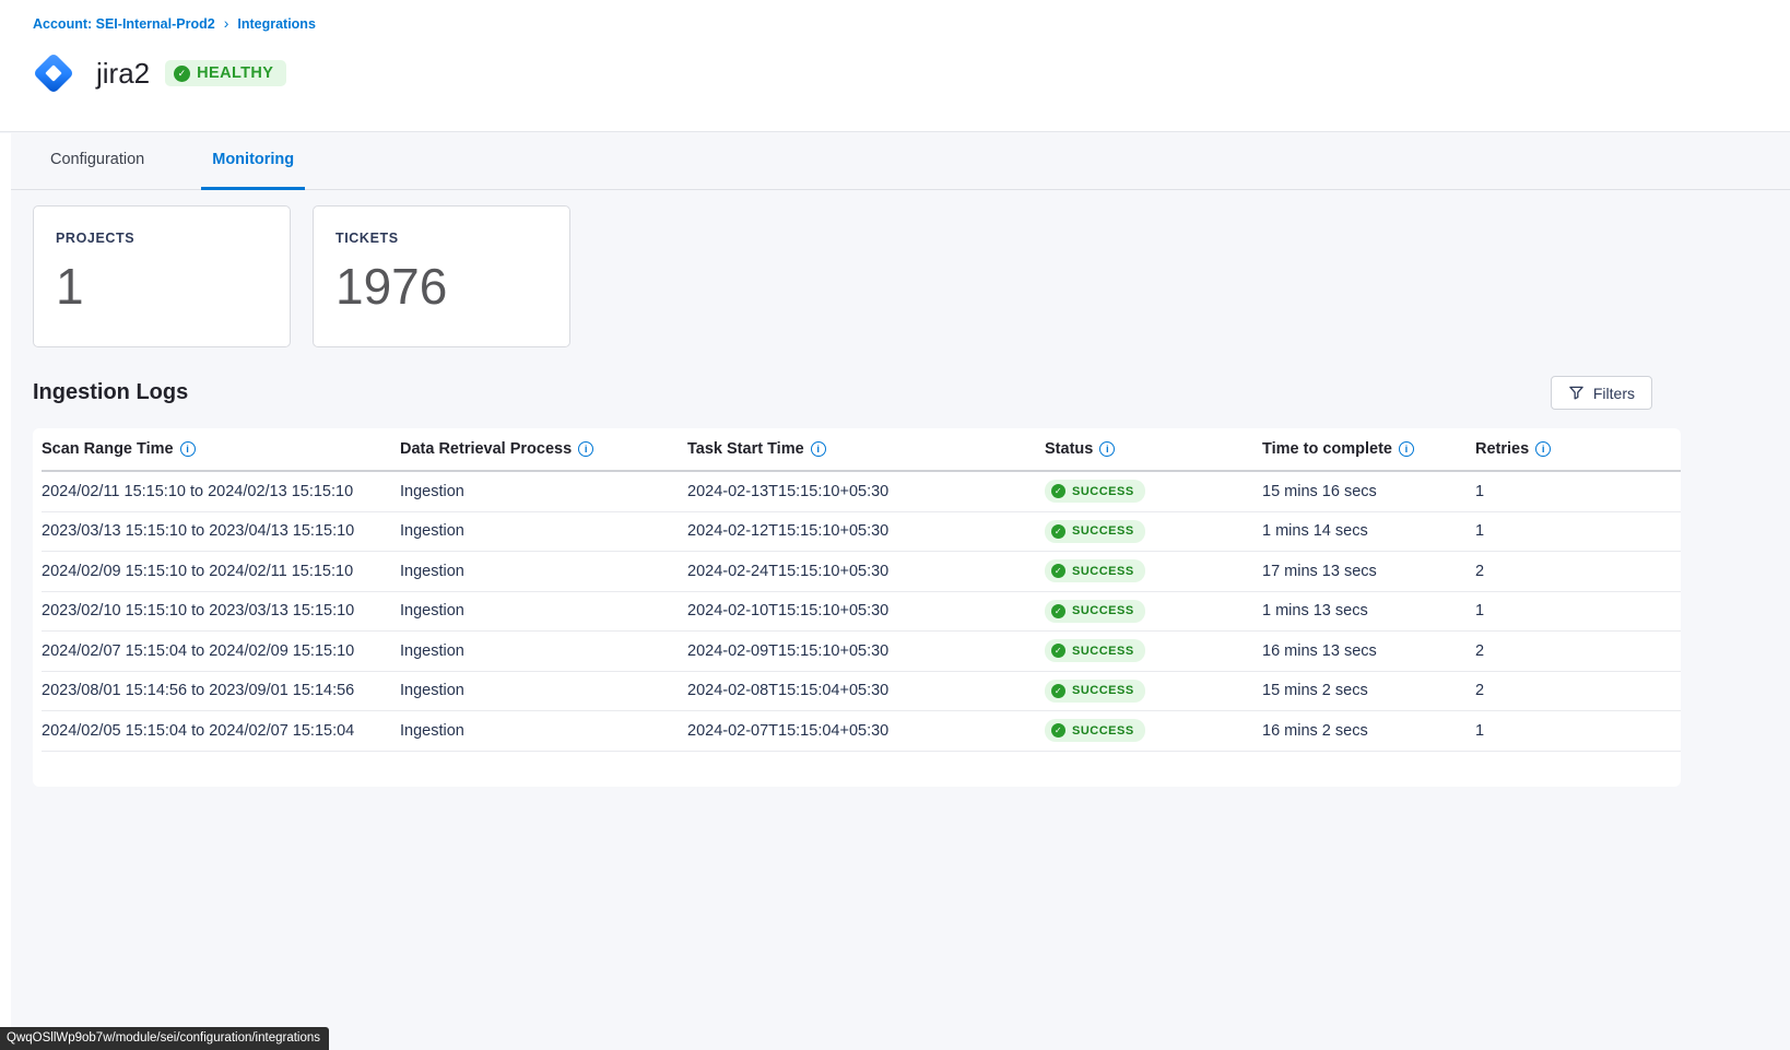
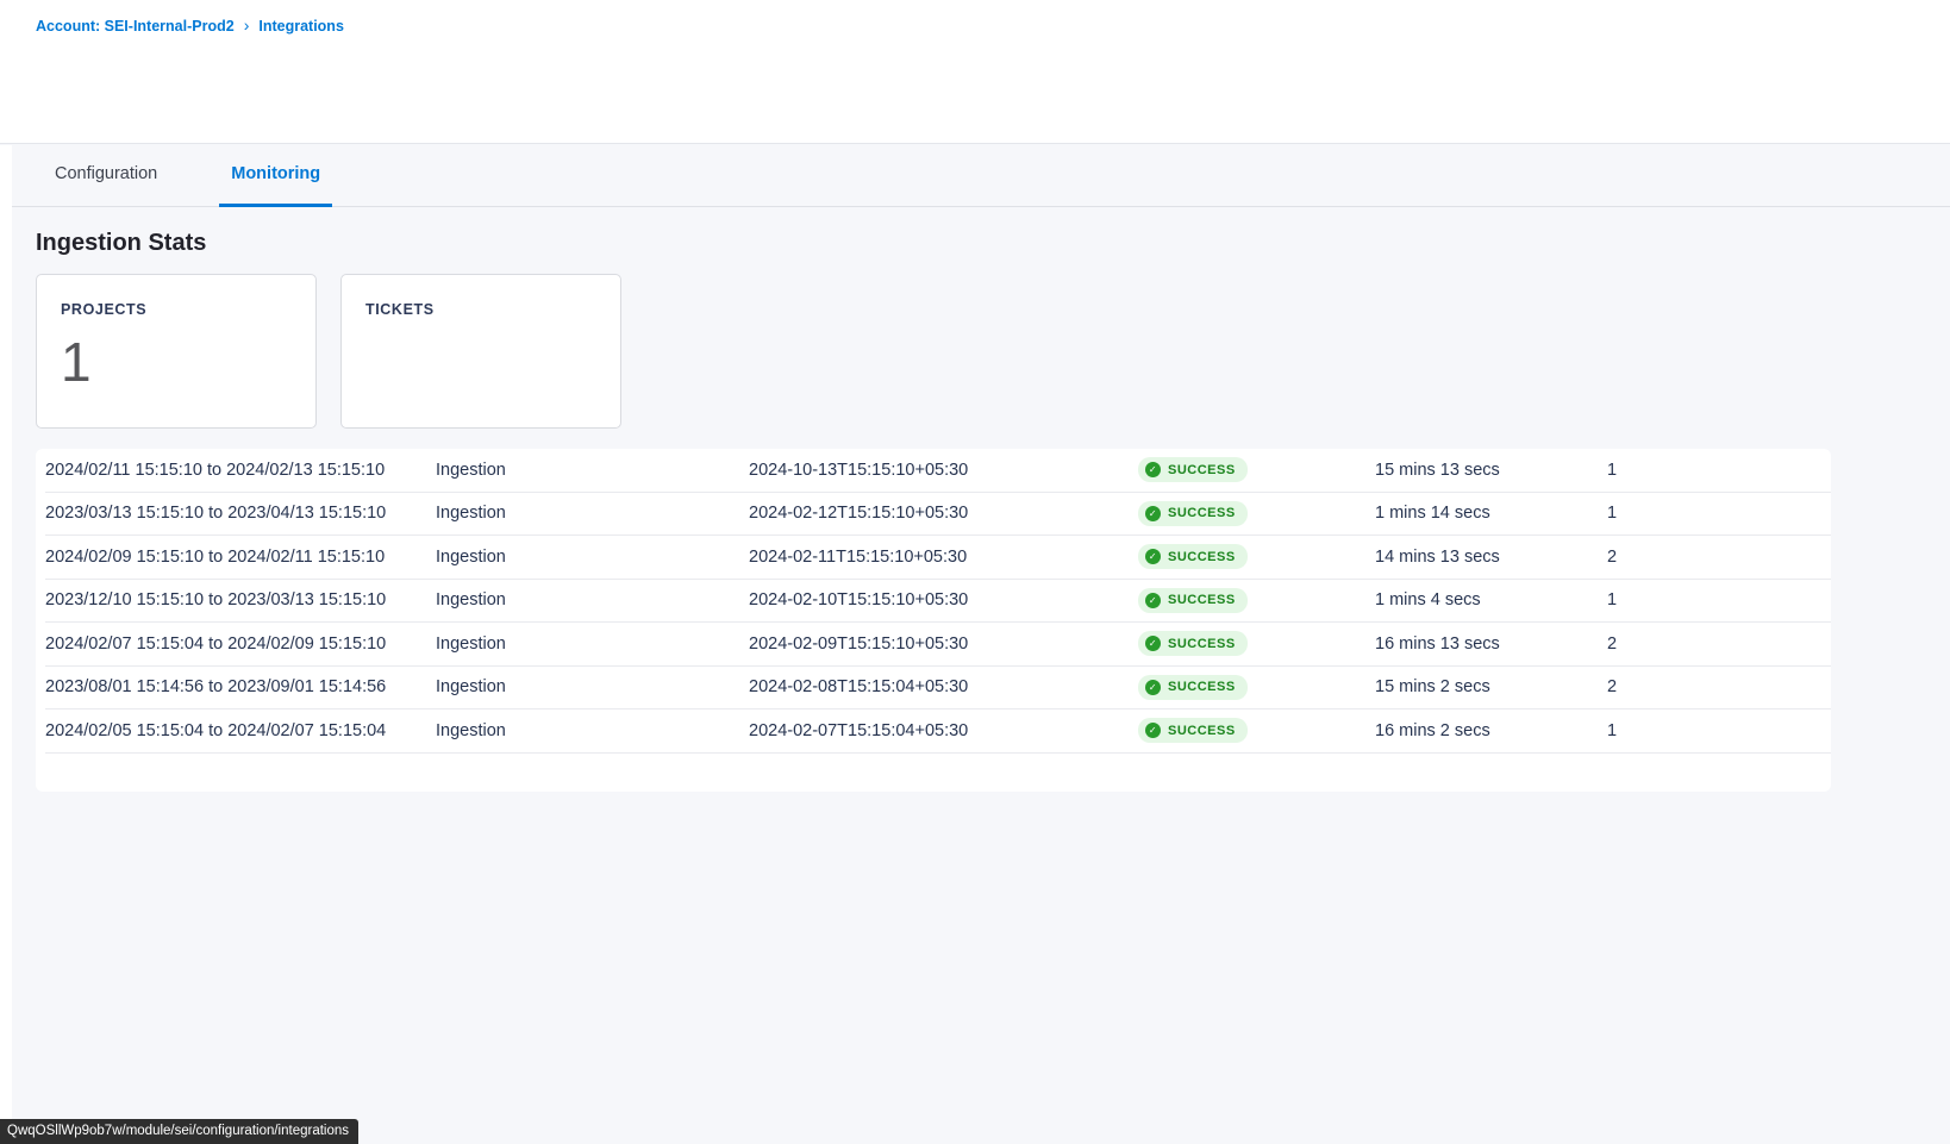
  Account: SEI-Internal-Prod2
  ›
  Integrations
- jira2
- HEALTHY
  Configuration
  Monitoring
+ Ingestion Stats
  PROJECTS
  1
  TICKETS
- 1976
- Ingestion Logs
- Filters
- Scan Range Time
- Data Retrieval Process
- Task Start Time
- Status
- Time to complete
- Retries
  2024/02/11 15:15:10 to 2024/02/13 15:15:10
  Ingestion
- 2024-02-13T15:15:10+05:30
+ 2024-10-13T15:15:10+05:30
  SUCCESS
- 15 mins 16 secs
+ 15 mins 13 secs
  1
  2023/03/13 15:15:10 to 2023/04/13 15:15:10
  Ingestion
  2024-02-12T15:15:10+05:30
  SUCCESS
  1 mins 14 secs
  1
  2024/02/09 15:15:10 to 2024/02/11 15:15:10
  Ingestion
- 2024-02-24T15:15:10+05:30
+ 2024-02-11T15:15:10+05:30
  SUCCESS
- 17 mins 13 secs
+ 14 mins 13 secs
  2
- 2023/02/10 15:15:10 to 2023/03/13 15:15:10
+ 2023/12/10 15:15:10 to 2023/03/13 15:15:10
  Ingestion
  2024-02-10T15:15:10+05:30
  SUCCESS
- 1 mins 13 secs
+ 1 mins 4 secs
  1
  2024/02/07 15:15:04 to 2024/02/09 15:15:10
  Ingestion
  2024-02-09T15:15:10+05:30
  SUCCESS
  16 mins 13 secs
  2
  2023/08/01 15:14:56 to 2023/09/01 15:14:56
  Ingestion
  2024-02-08T15:15:04+05:30
  SUCCESS
  15 mins 2 secs
  2
  2024/02/05 15:15:04 to 2024/02/07 15:15:04
  Ingestion
  2024-02-07T15:15:04+05:30
  SUCCESS
  16 mins 2 secs
  1
  QwqOSllWp9ob7w/module/sei/configuration/integrations
